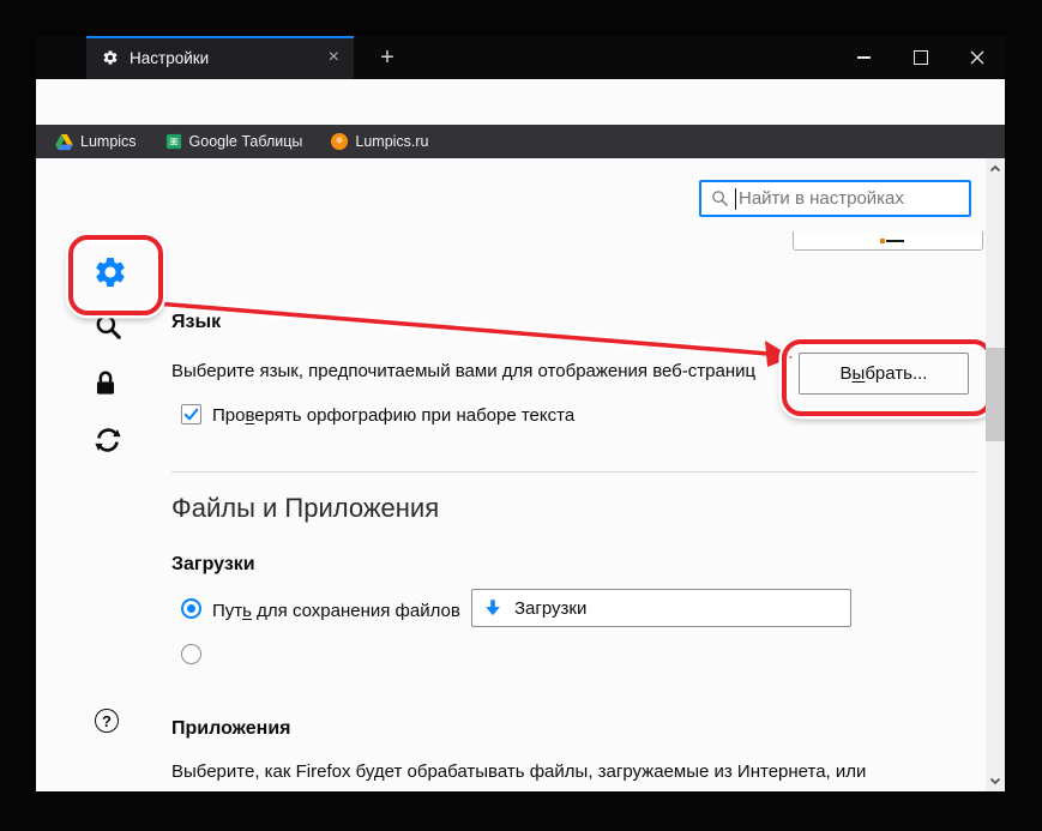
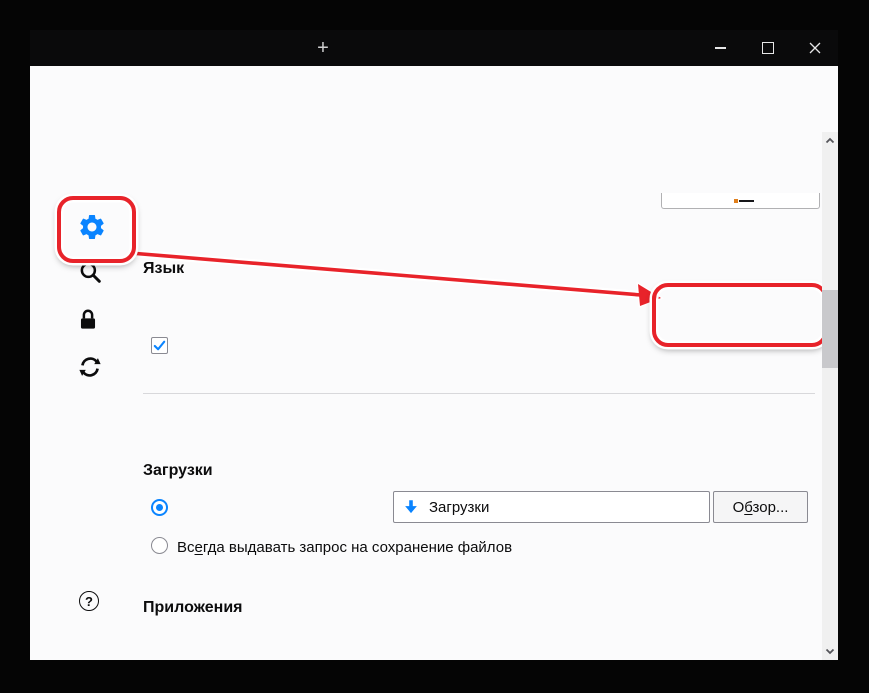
- Настройки
- ×
  +
- Lumpics
- Google Таблицы
- Lumpics.ru
- Найти в настройках
  ?
  Язык
- Выберите язык, предпочитаемый вами для отображения веб-страниц
- Проверять орфографию при наборе текста
- Файлы и Приложения
  Загрузки
- Путь для сохранения файлов
  Загрузки
+ Обзор...
+ Всегда выдавать запрос на сохранение файлов
  Приложения
- Выберите, как Firefox будет обрабатывать файлы, загружаемые из Интернета, или
- Выбрать...
